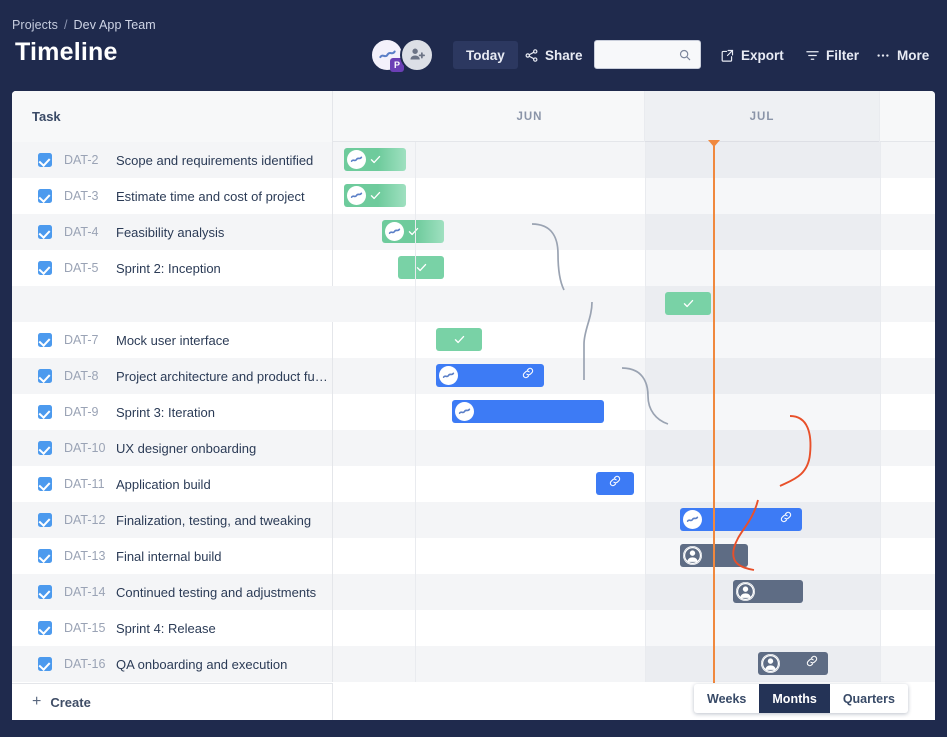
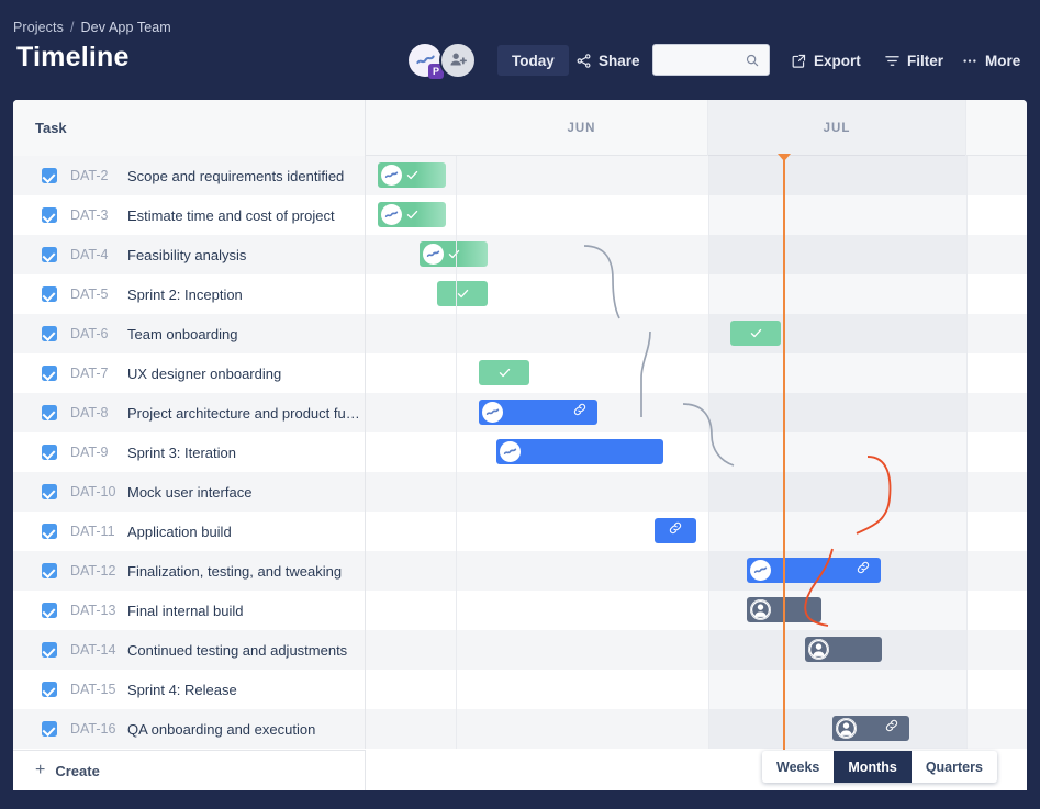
  Projects / Dev App Team
  Timeline
  P
  Today
  Share
  Export
  Filter
  More
  Task
  JUN
  JUL
  DAT-2
  Scope and requirements identified
  DAT-3
  Estimate time and cost of project
  DAT-4
  Feasibility analysis
  DAT-5
  Sprint 2: Inception
+ DAT-6
+ Team onboarding
  DAT-7
- Mock user interface
+ UX designer onboarding
  DAT-8
  Project architecture and product fu…
  DAT-9
  Sprint 3: Iteration
  DAT-10
- UX designer onboarding
+ Mock user interface
  DAT-11
  Application build
  DAT-12
  Finalization, testing, and tweaking
  DAT-13
  Final internal build
  DAT-14
  Continued testing and adjustments
  DAT-15
  Sprint 4: Release
  DAT-16
  QA onboarding and execution
  +
  Create
  Weeks
  Months
  Quarters
